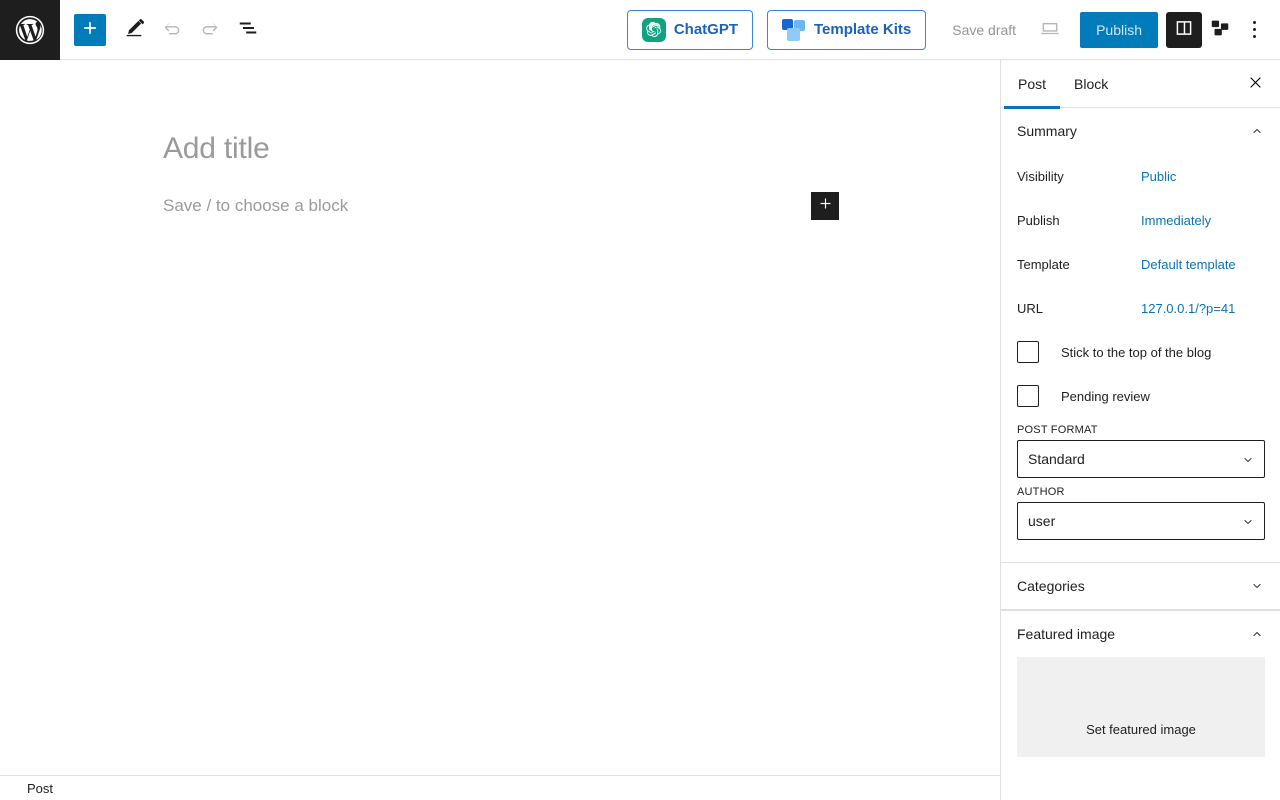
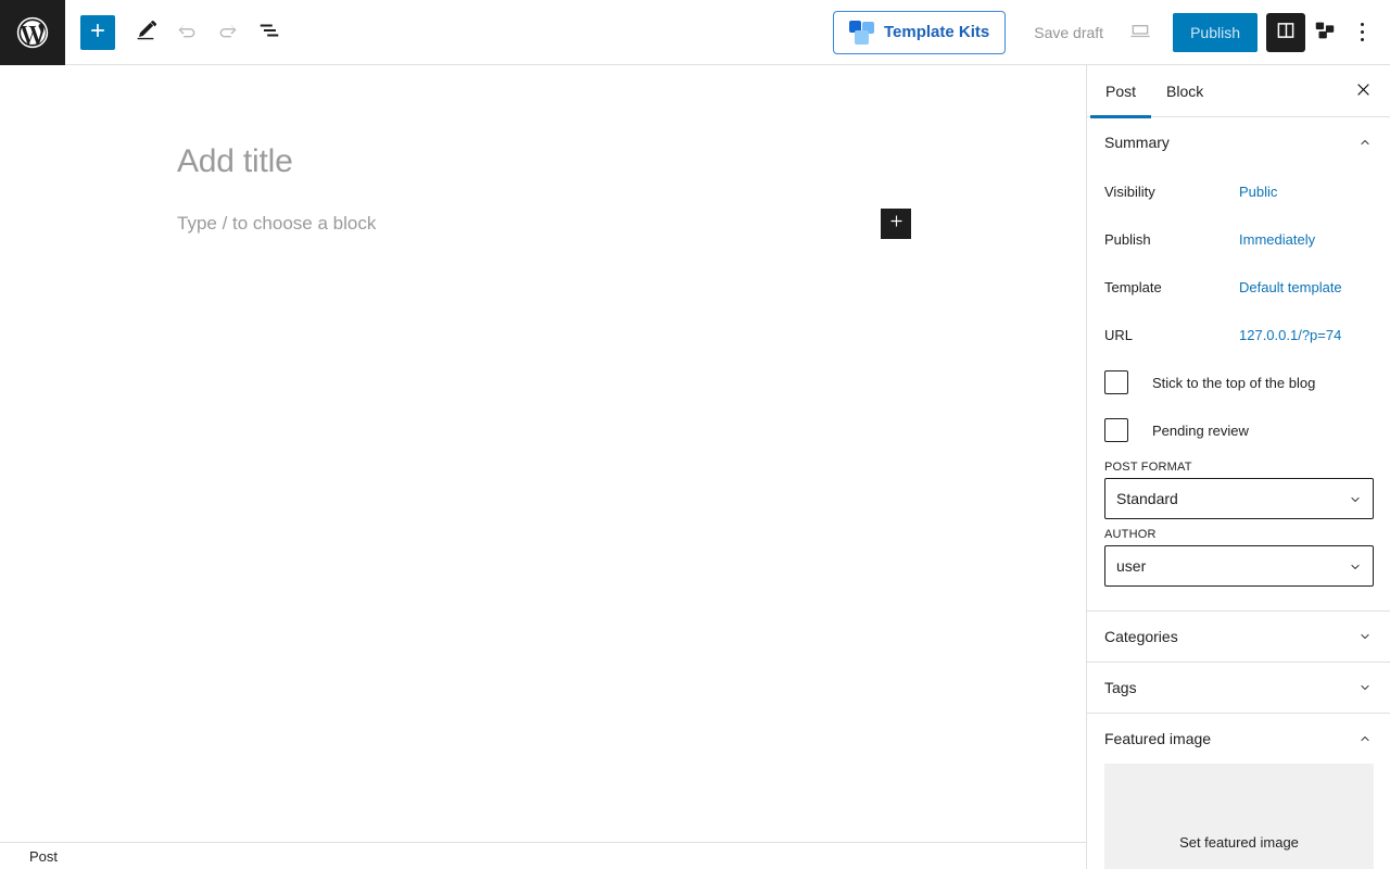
- ChatGPT
  Template Kits
  Save draft
  Publish
  Add title
- Save / to choose a block
+ Type / to choose a block
  Post
  Post
  Block
  Summary
  Visibility
  Public
  Publish
  Immediately
  Template
  Default template
  URL
- 127.0.0.1/?p=41
+ 127.0.0.1/?p=74
  Stick to the top of the blog
  Pending review
  POST FORMAT
  Standard
  AUTHOR
  user
  Categories
+ Tags
  Featured image
  Set featured image
